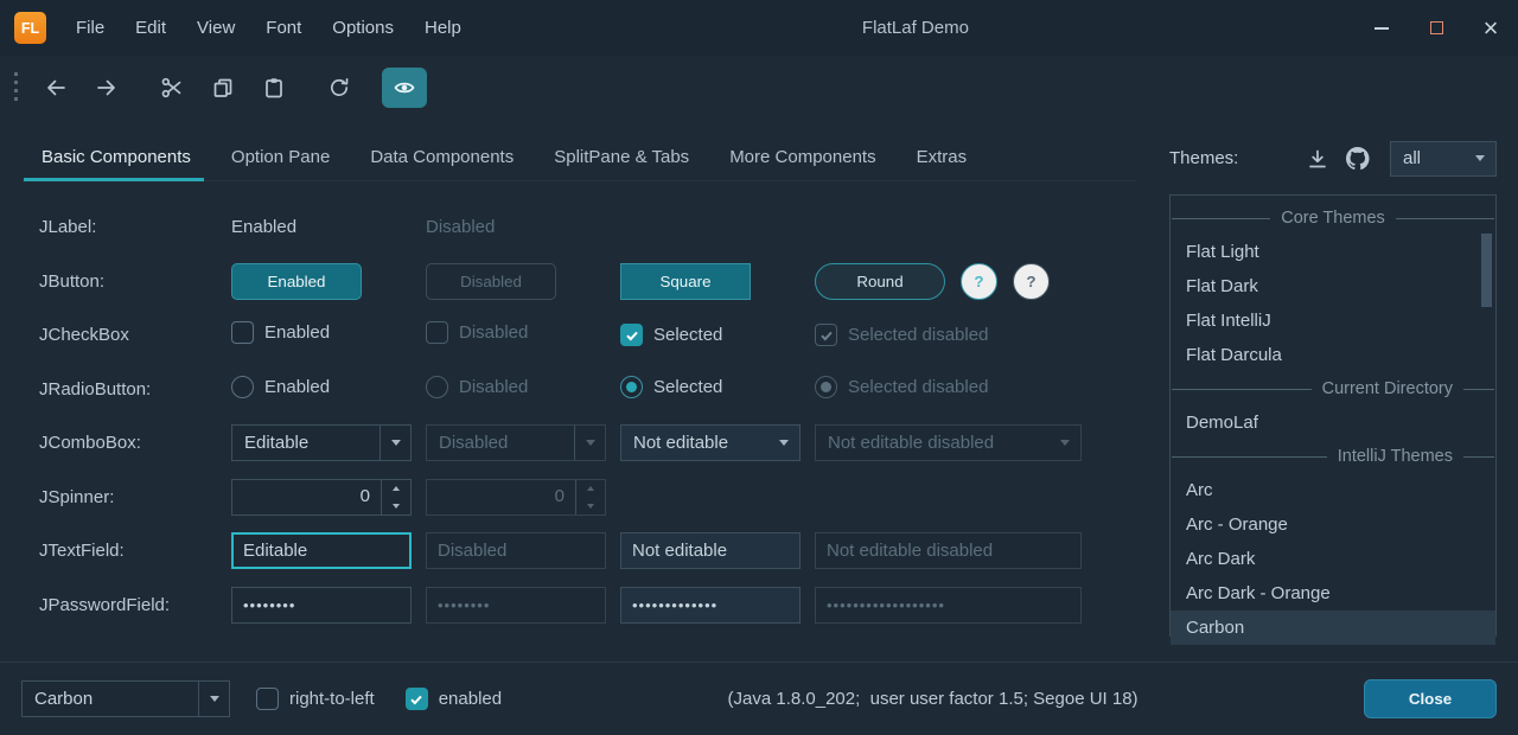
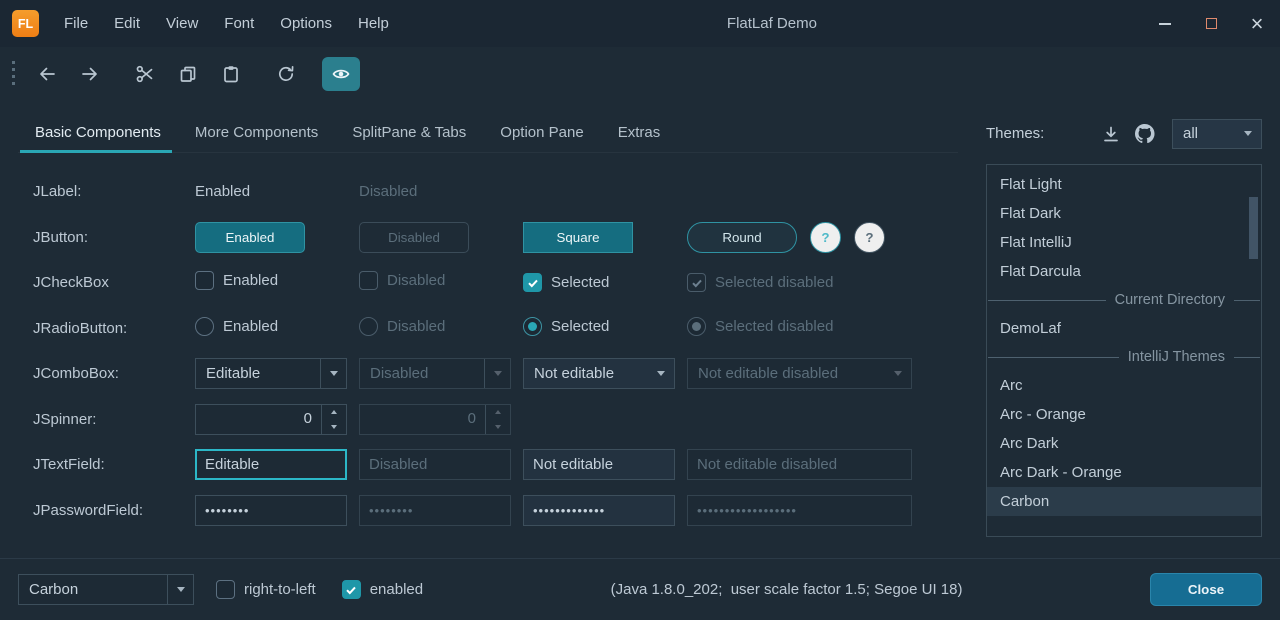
  FL
  File
  Edit
  View
  Font
  Options
  Help
  FlatLaf Demo
  ×
  Basic Components
- Option Pane
+ More Components
- Data Components
  SplitPane & Tabs
- More Components
+ Option Pane
  Extras
  JLabel:
  Enabled
  Disabled
  JButton:
  Enabled
  Disabled
  Square
  Round
  ?
  ?
  JCheckBox
  Enabled
  Disabled
  Selected
  Selected disabled
  JRadioButton:
  Enabled
  Disabled
  Selected
  Selected disabled
  JComboBox:
  Editable
  Disabled
  Not editable
  Not editable disabled
  JSpinner:
  0
  0
  JTextField:
  Editable
  Disabled
  Not editable
  Not editable disabled
  JPasswordField:
  ••••••••
  ••••••••
  •••••••••••••
  ••••••••••••••••••
  Themes:
  all
- Core Themes
  Flat Light
  Flat Dark
  Flat IntelliJ
  Flat Darcula
  Current Directory
  DemoLaf
  IntelliJ Themes
  Arc
  Arc - Orange
  Arc Dark
  Arc Dark - Orange
  Carbon
  Carbon
  right-to-left
  enabled
- (Java 1.8.0_202; user user factor 1.5; Segoe UI 18)
+ (Java 1.8.0_202; user scale factor 1.5; Segoe UI 18)
  Close
